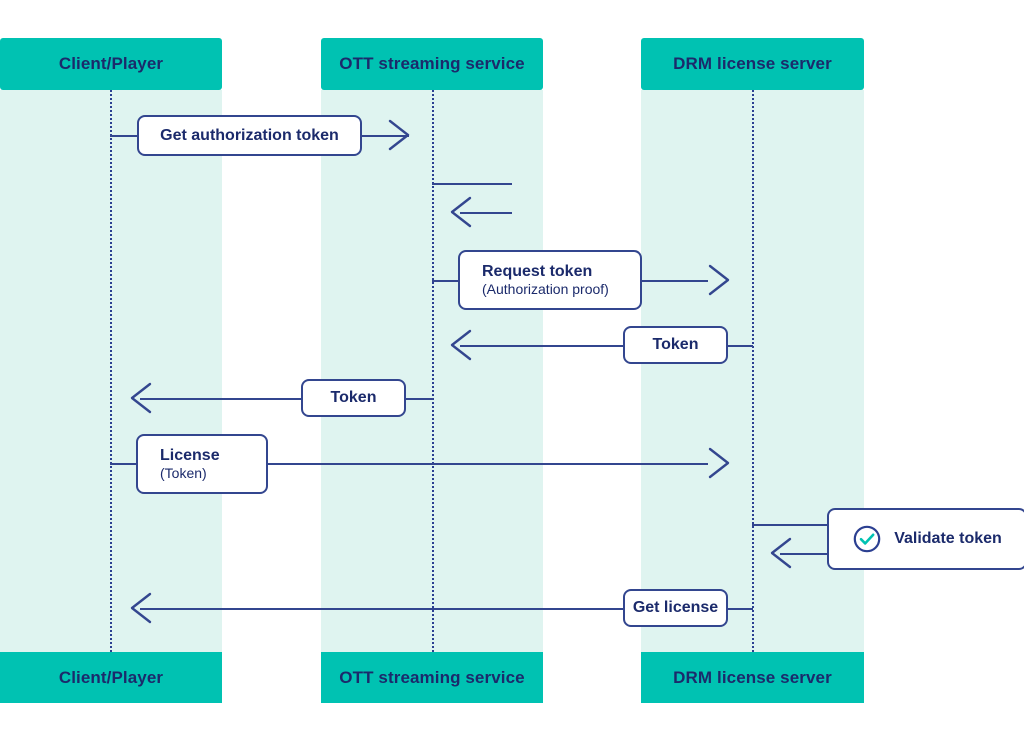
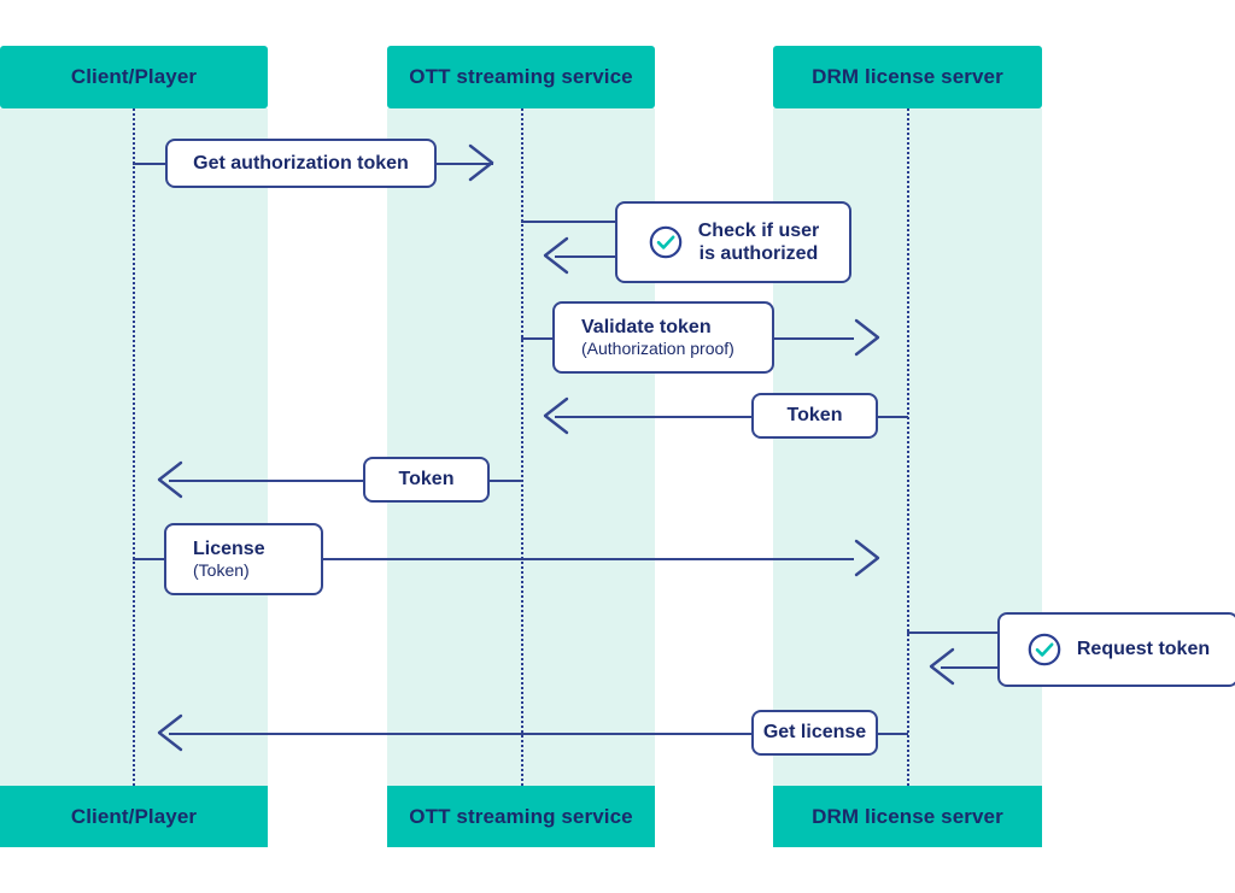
  Client/Player
  OTT streaming service
  DRM license server
  Client/Player
  OTT streaming service
  DRM license server
  Get authorization token
+ Check if user
+ is authorized
- Request token
+ Validate token
  (Authorization proof)
  Token
  Token
  License
  (Token)
- Validate token
+ Request token
  Get license
